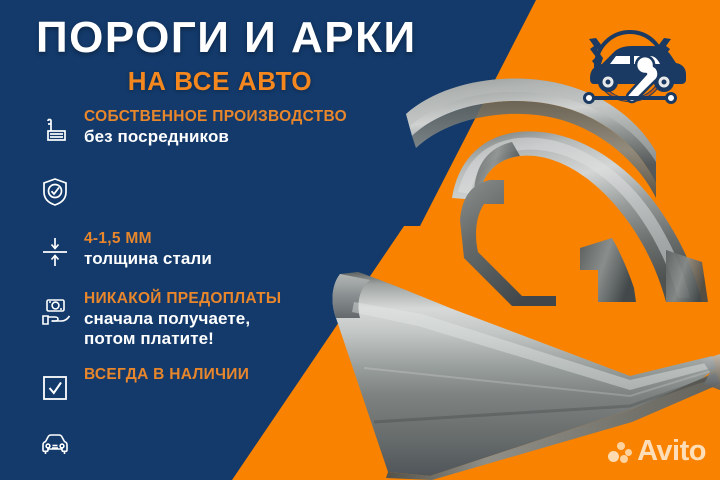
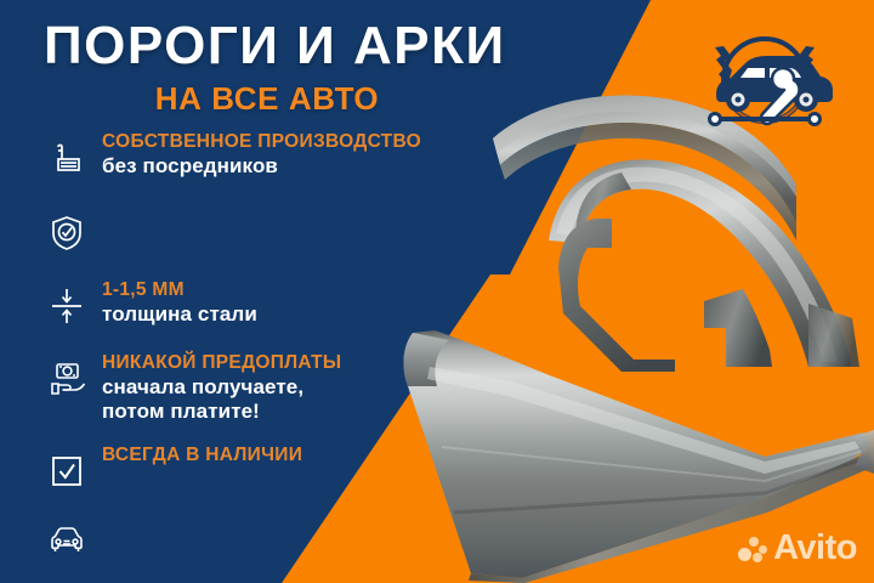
  ПОРОГИ И АРКИ
  НА ВСЕ АВТО
  СОБСТВЕННОЕ ПРОИЗВОДСТВО
  без посредников
- 4-1,5 ММ
+ 1-1,5 ММ
  толщина стали
  НИКАКОЙ ПРЕДОПЛАТЫ
  сначала получаете,
  потом платите!
  ВСЕГДА В НАЛИЧИИ
  Avito
